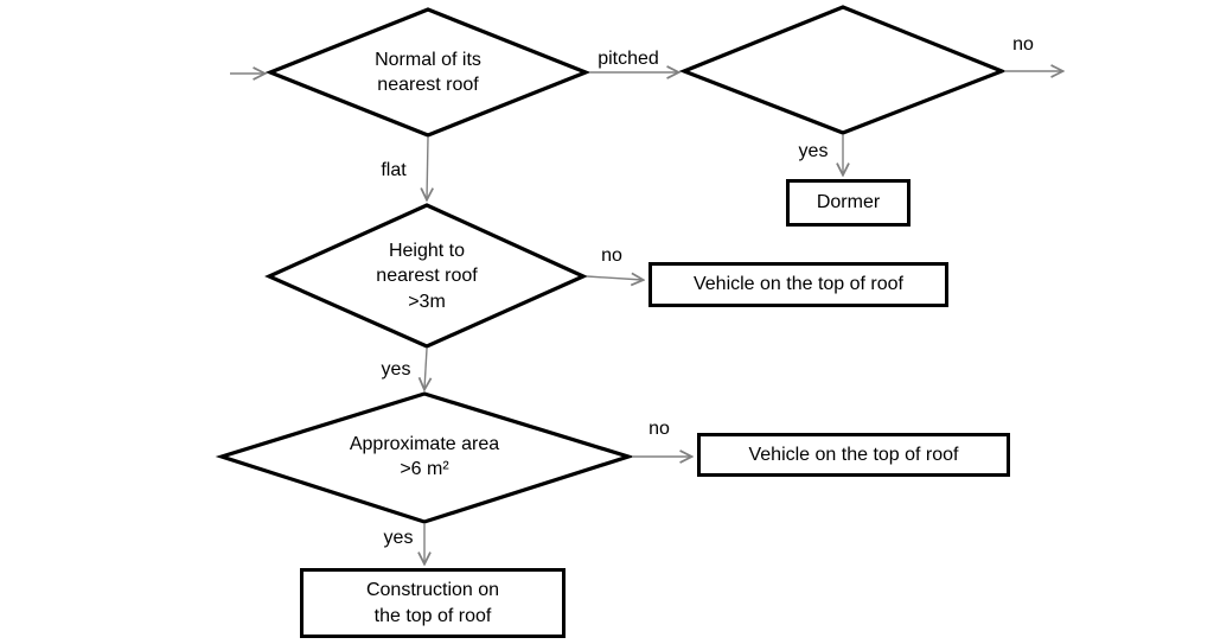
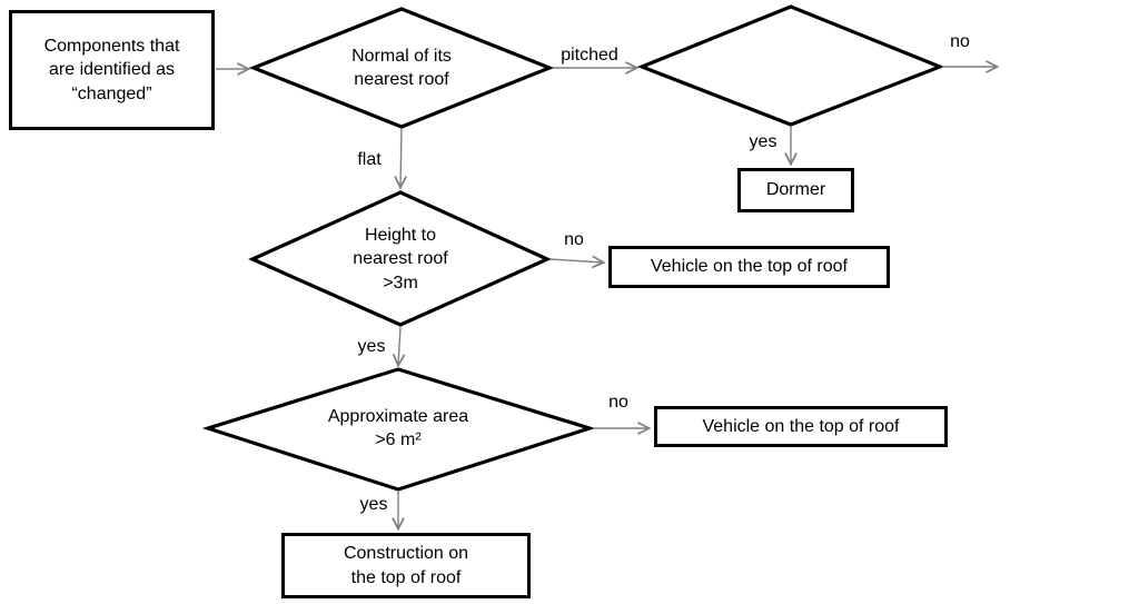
+ Components that
+ are identified as
+ “changed”
  Dormer
  Vehicle on the top of roof
  Vehicle on the top of roof
  Construction on
  the top of roof
  Normal of its
  nearest roof
  Height to
  nearest roof
  >3m
  Approximate area
  >6 m²
  pitched
  flat
  no
  yes
  no
  yes
  no
  yes
